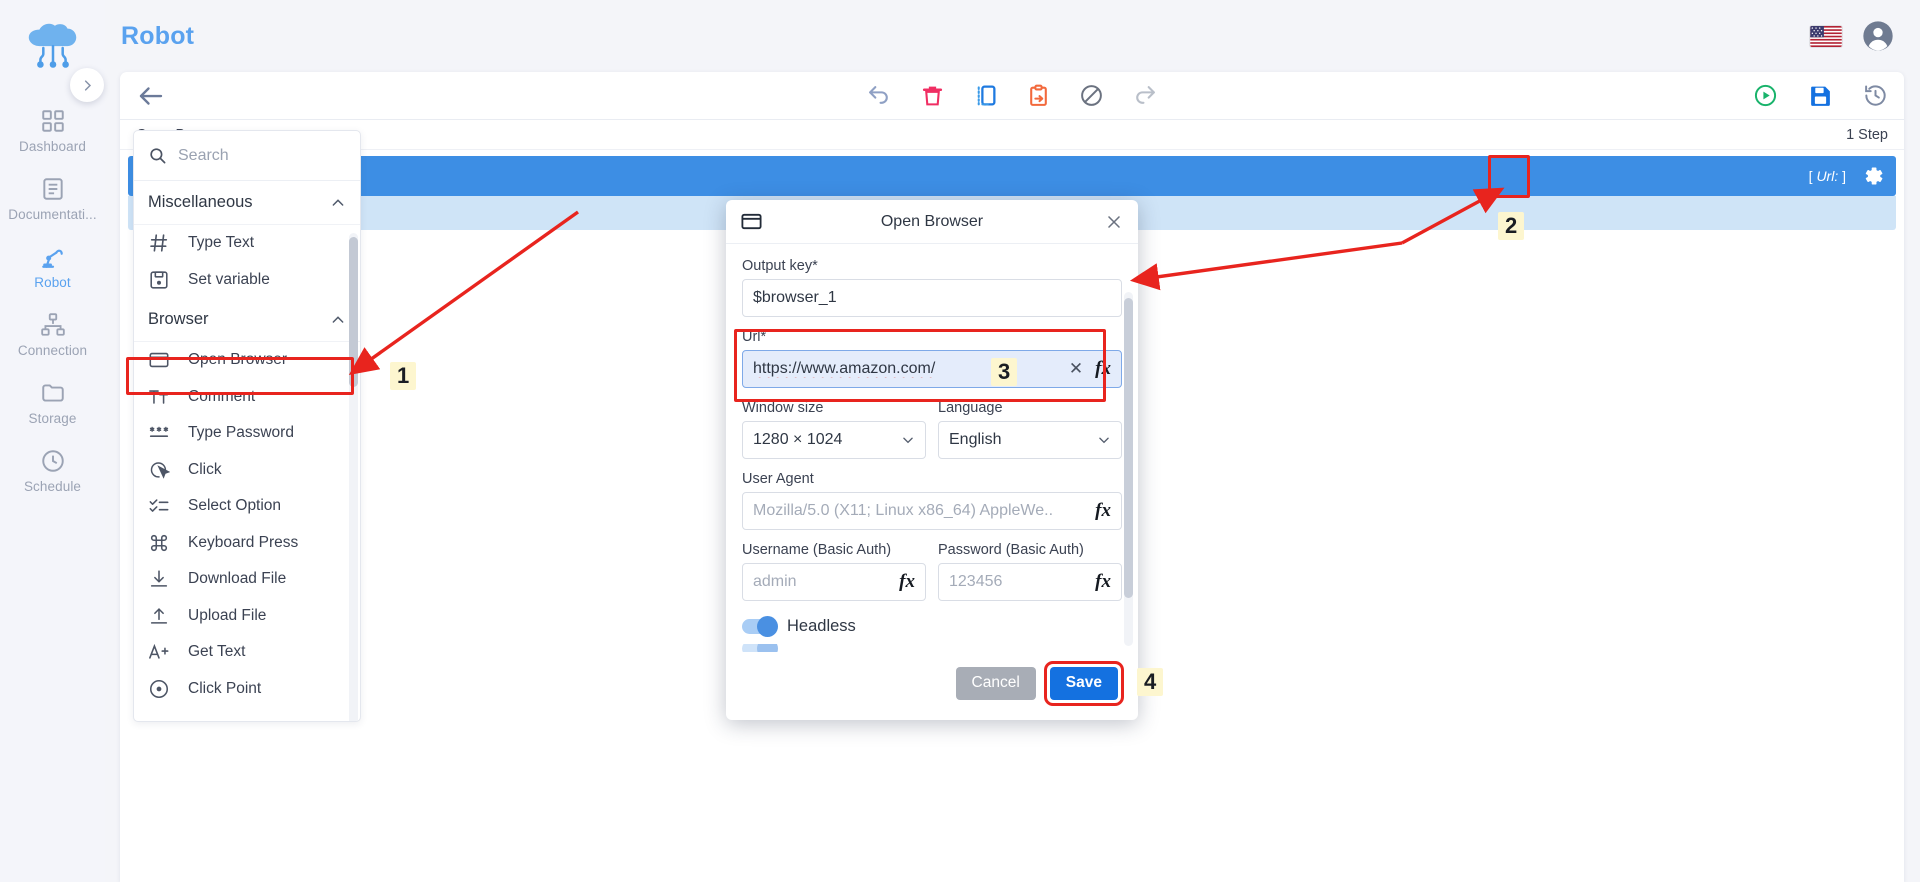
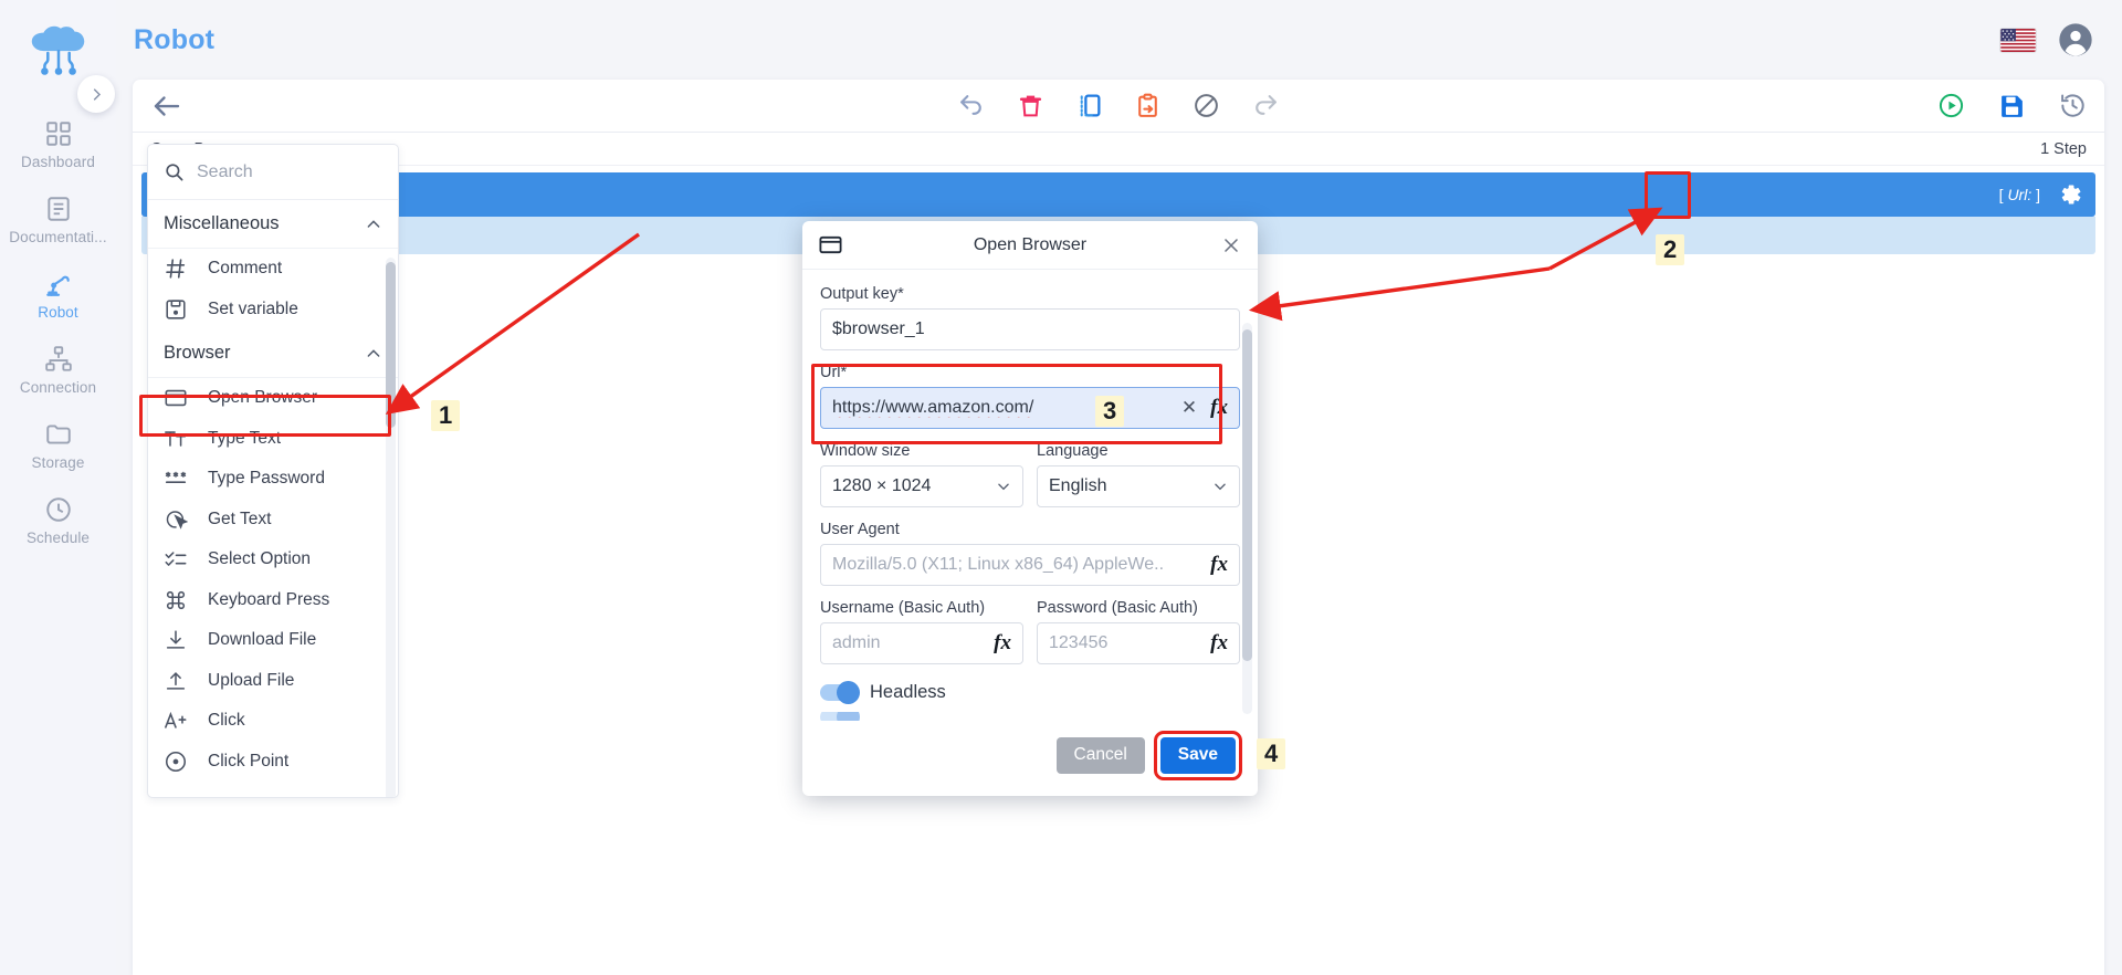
  Dashboard
  Documentati...
  Robot
  Connection
  Storage
  Schedule
  Robot
  1 Step
  [ Url: ]
  Search
  Miscellaneous
- Type Text
+ Comment
  Set variable
  Browser
  Open Browser
- Comment
+ Type Text
  Type Password
- Click
+ Get Text
  Select Option
  Keyboard Press
  Download File
  Upload File
- Get Text
+ Click
  Click Point
  Open Browser
  Output key*
  $browser_1
  Url*
  https://www.amazon.com/
  ✕
  fx
  Window size
  1280 × 1024
  Language
  English
  User Agent
  Mozilla/5.0 (X11; Linux x86_64) AppleWe..
  fx
  Username (Basic Auth)
  admin
  fx
  Password (Basic Auth)
  123456
  fx
  Headless
  Cancel
  Save
  1
  2
  3
  4
